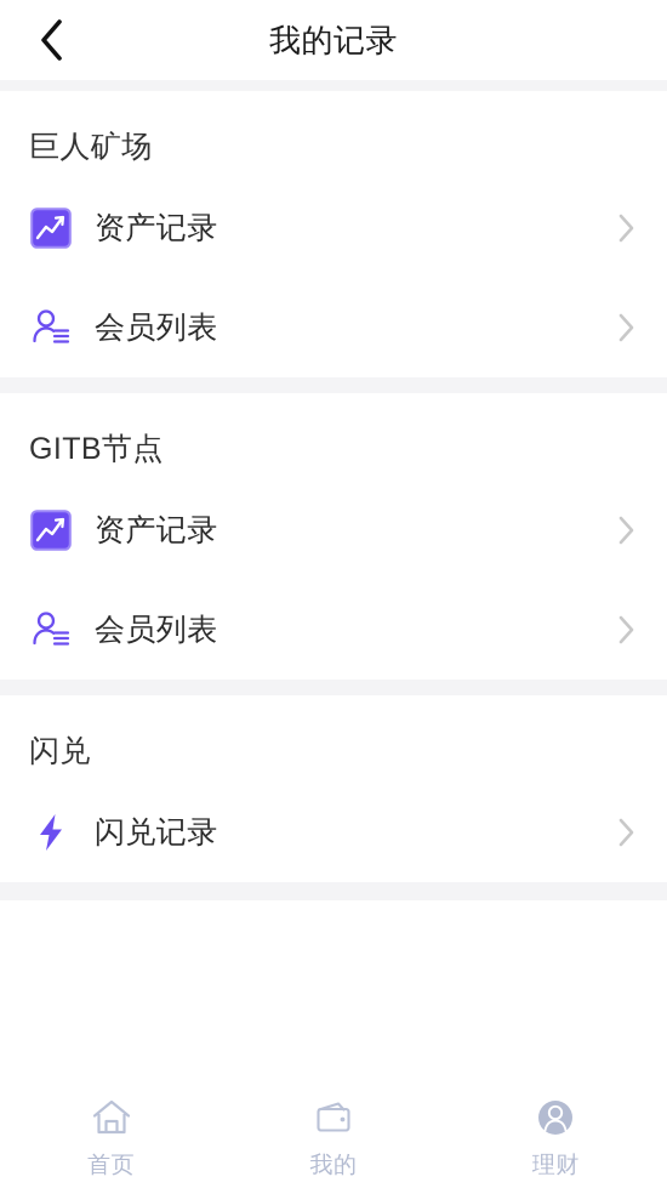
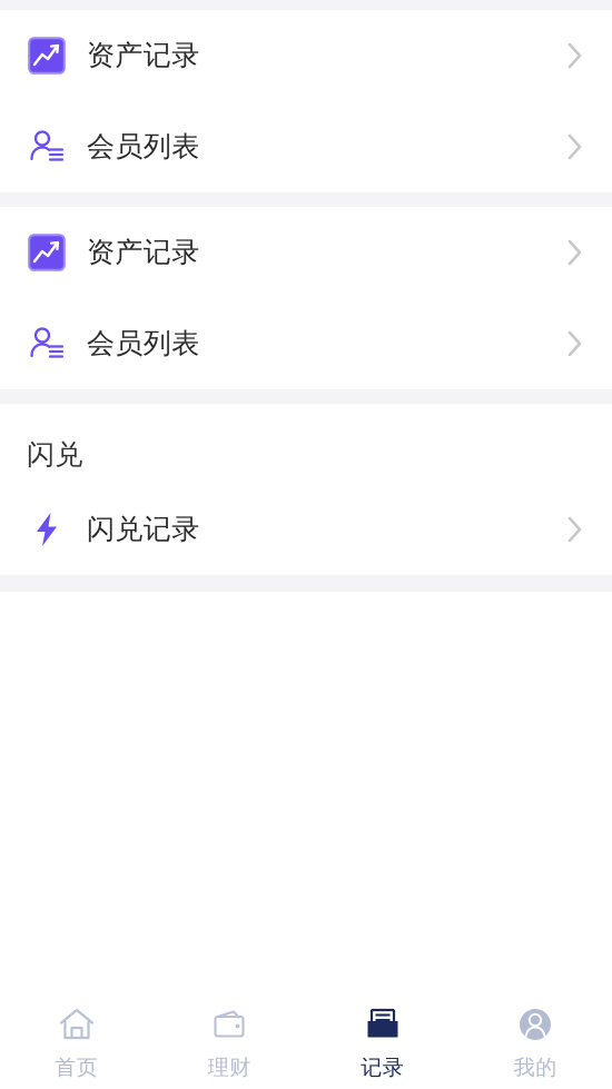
- 我的记录
- 巨人矿场
  资产记录
  会员列表
- GITB节点
  资产记录
  会员列表
  闪兑
  闪兑记录
  首页
- 我的
+ 理财
+ 记录
- 理财
+ 我的
